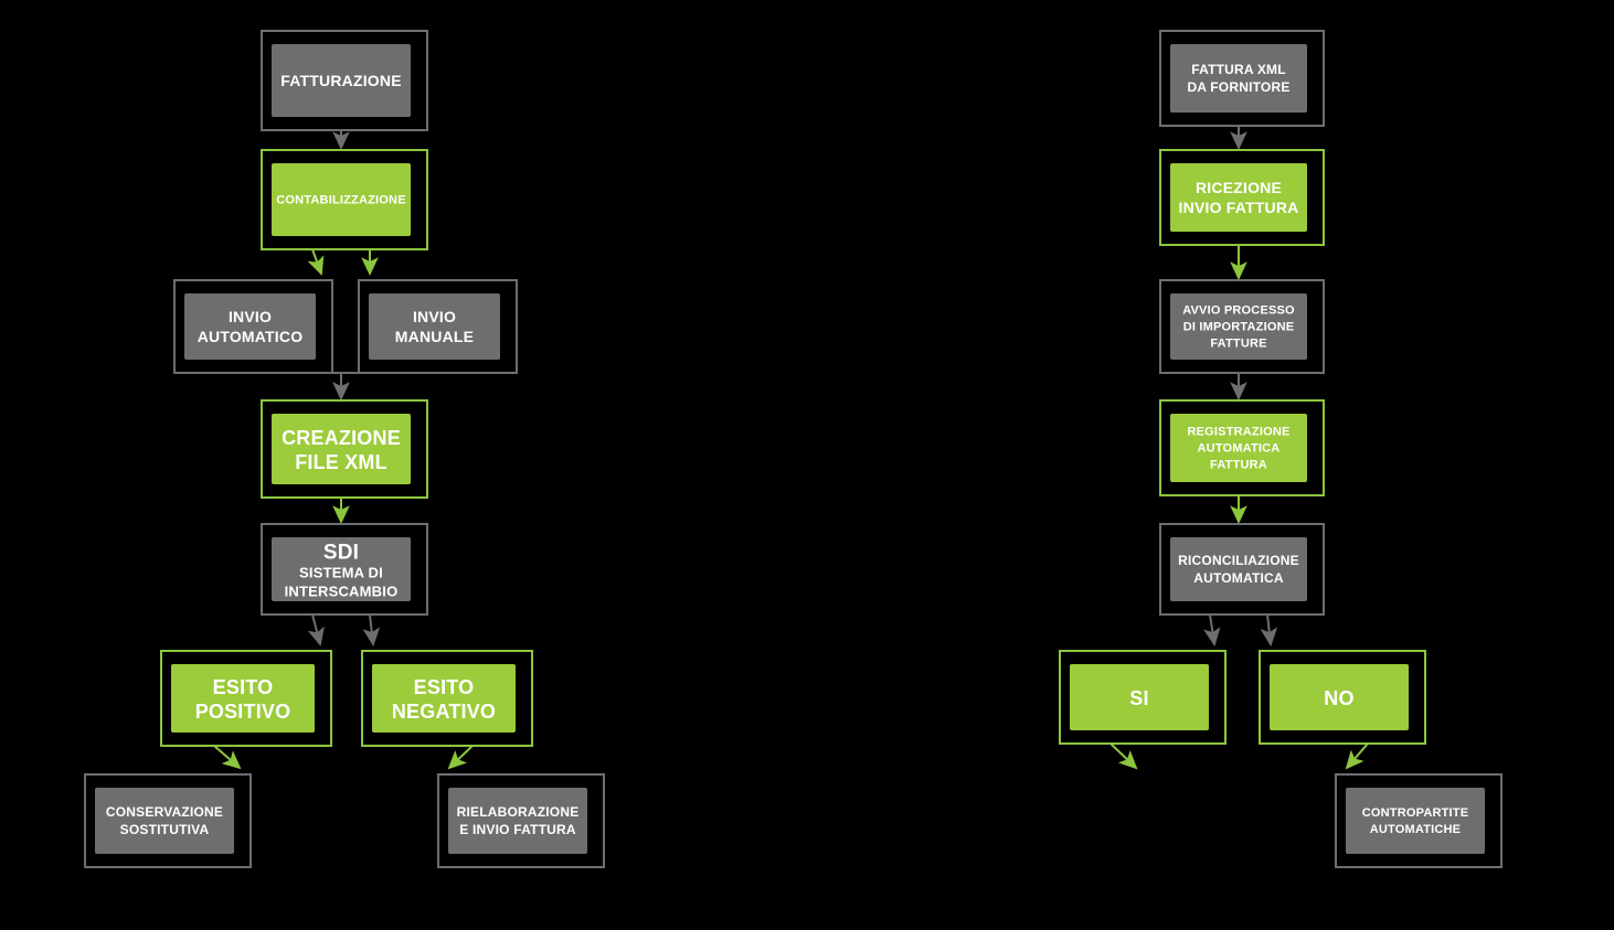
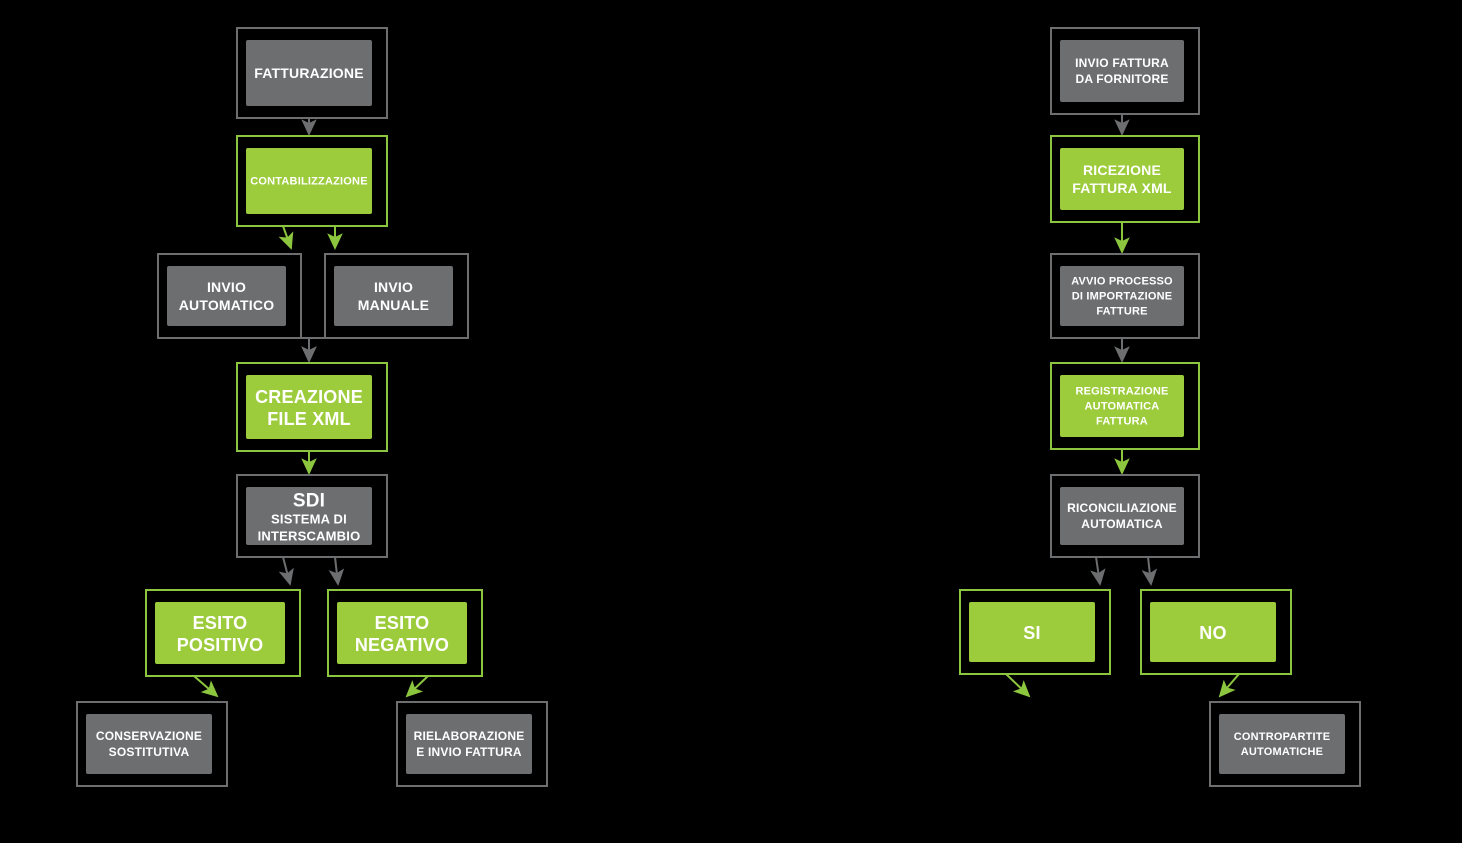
  FATTURAZIONE
  CONTABILIZZAZIONE
  INVIO
  AUTOMATICO
  INVIO
  MANUALE
  CREAZIONE
  FILE XML
  SDI
  SISTEMA DI
  INTERSCAMBIO
  ESITO
  POSITIVO
  ESITO
  NEGATIVO
  CONSERVAZIONE
  SOSTITUTIVA
  RIELABORAZIONE
  E INVIO FATTURA
- FATTURA XML
+ INVIO FATTURA
  DA FORNITORE
  RICEZIONE
- INVIO FATTURA
+ FATTURA XML
  AVVIO PROCESSO
  DI IMPORTAZIONE
  FATTURE
  REGISTRAZIONE
  AUTOMATICA
  FATTURA
  RICONCILIAZIONE
  AUTOMATICA
  SI
  NO
  CONTROPARTITE
  AUTOMATICHE
